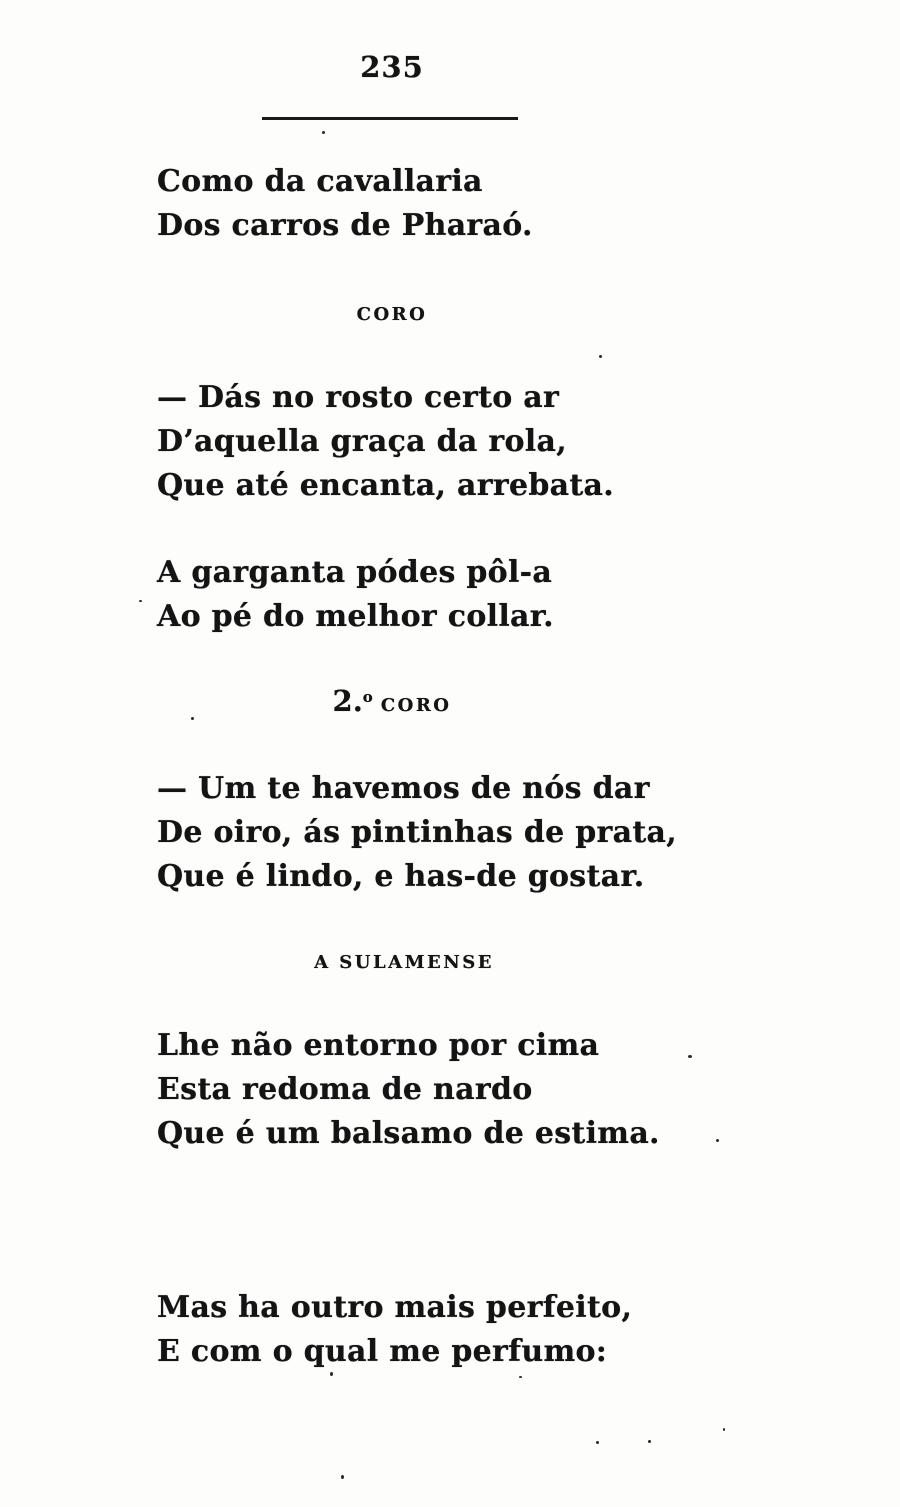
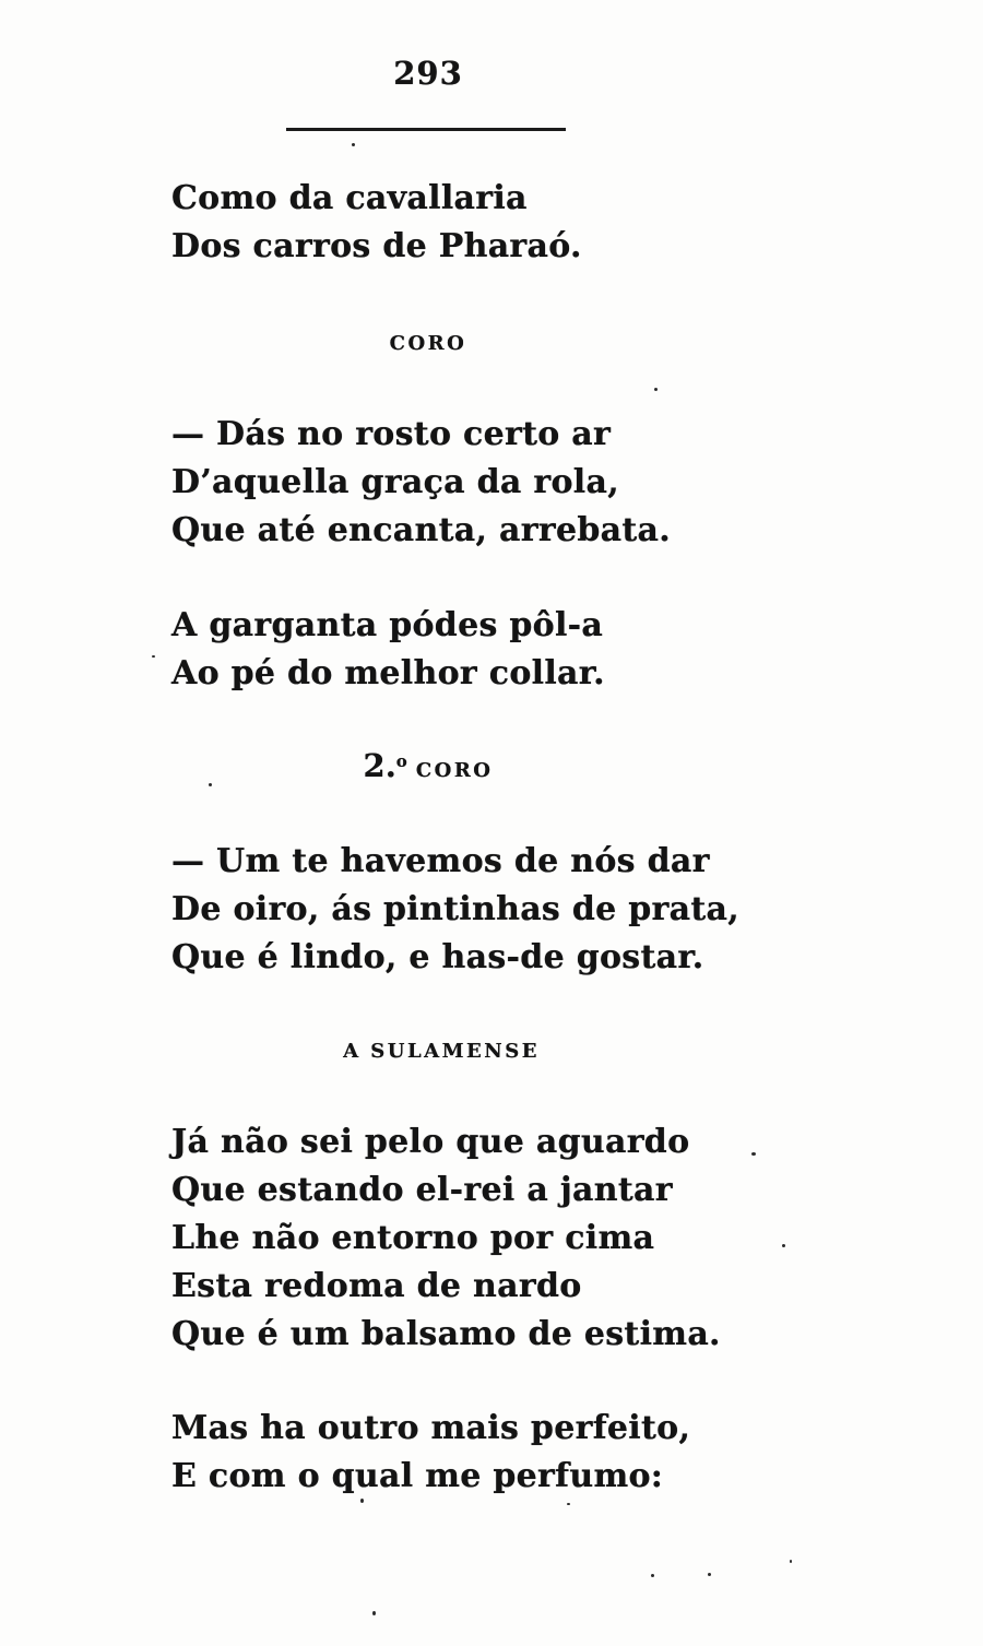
- 235
+ 293
  Como da cavallaria
  Dos carros de Pharaó.
  CORO
  — Dás no rosto certo ar
  D’aquella graça da rola,
  Que até encanta, arrebata.
  A garganta pódes pôl-a
  Ao pé do melhor collar.
  2.o CORO
  — Um te havemos de nós dar
  De oiro, ás pintinhas de prata,
  Que é lindo, e has-de gostar.
  A SULAMENSE
+ Já não sei pelo que aguardo
+ Que estando el-rei a jantar
  Lhe não entorno por cima
  Esta redoma de nardo
  Que é um balsamo de estima.
  Mas ha outro mais perfeito,
  E com o qual me perfumo:
